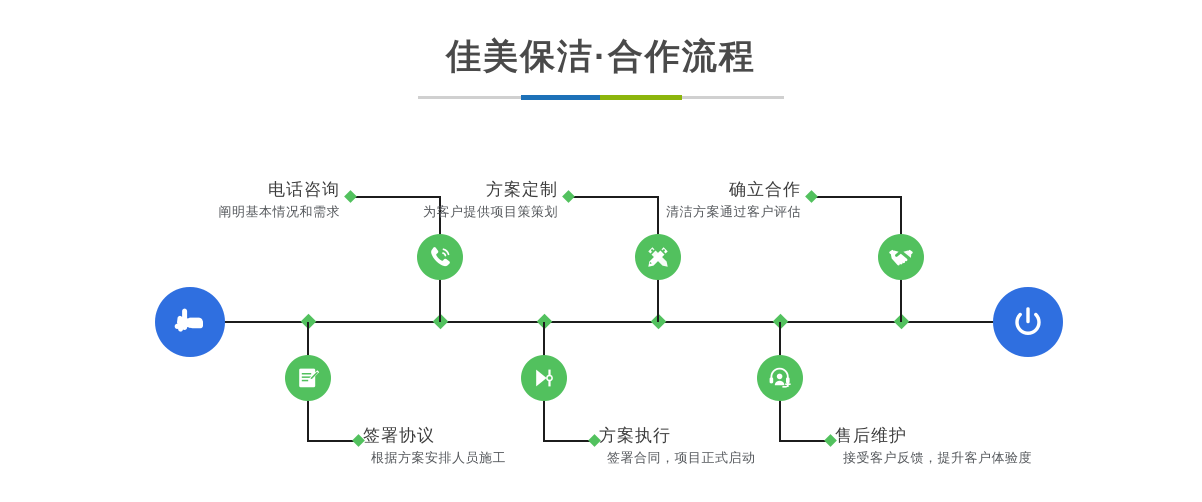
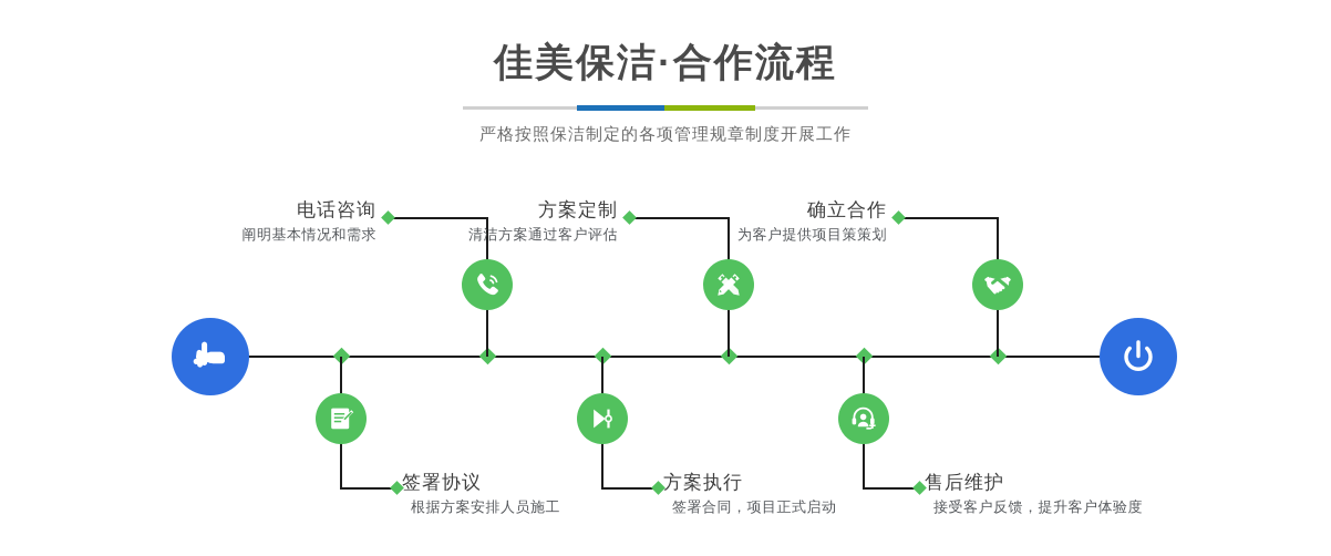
  佳美保洁·合作流程
+ 严格按照保洁制定的各项管理规章制度开展工作
  电话咨询
  阐明基本情况和需求
  签署协议
  根据方案安排人员施工
  方案定制
- 为客户提供项目策策划
+ 清洁方案通过客户评估
  方案执行
  签署合同，项目正式启动
  确立合作
- 清洁方案通过客户评估
+ 为客户提供项目策策划
  售后维护
  接受客户反馈，提升客户体验度
